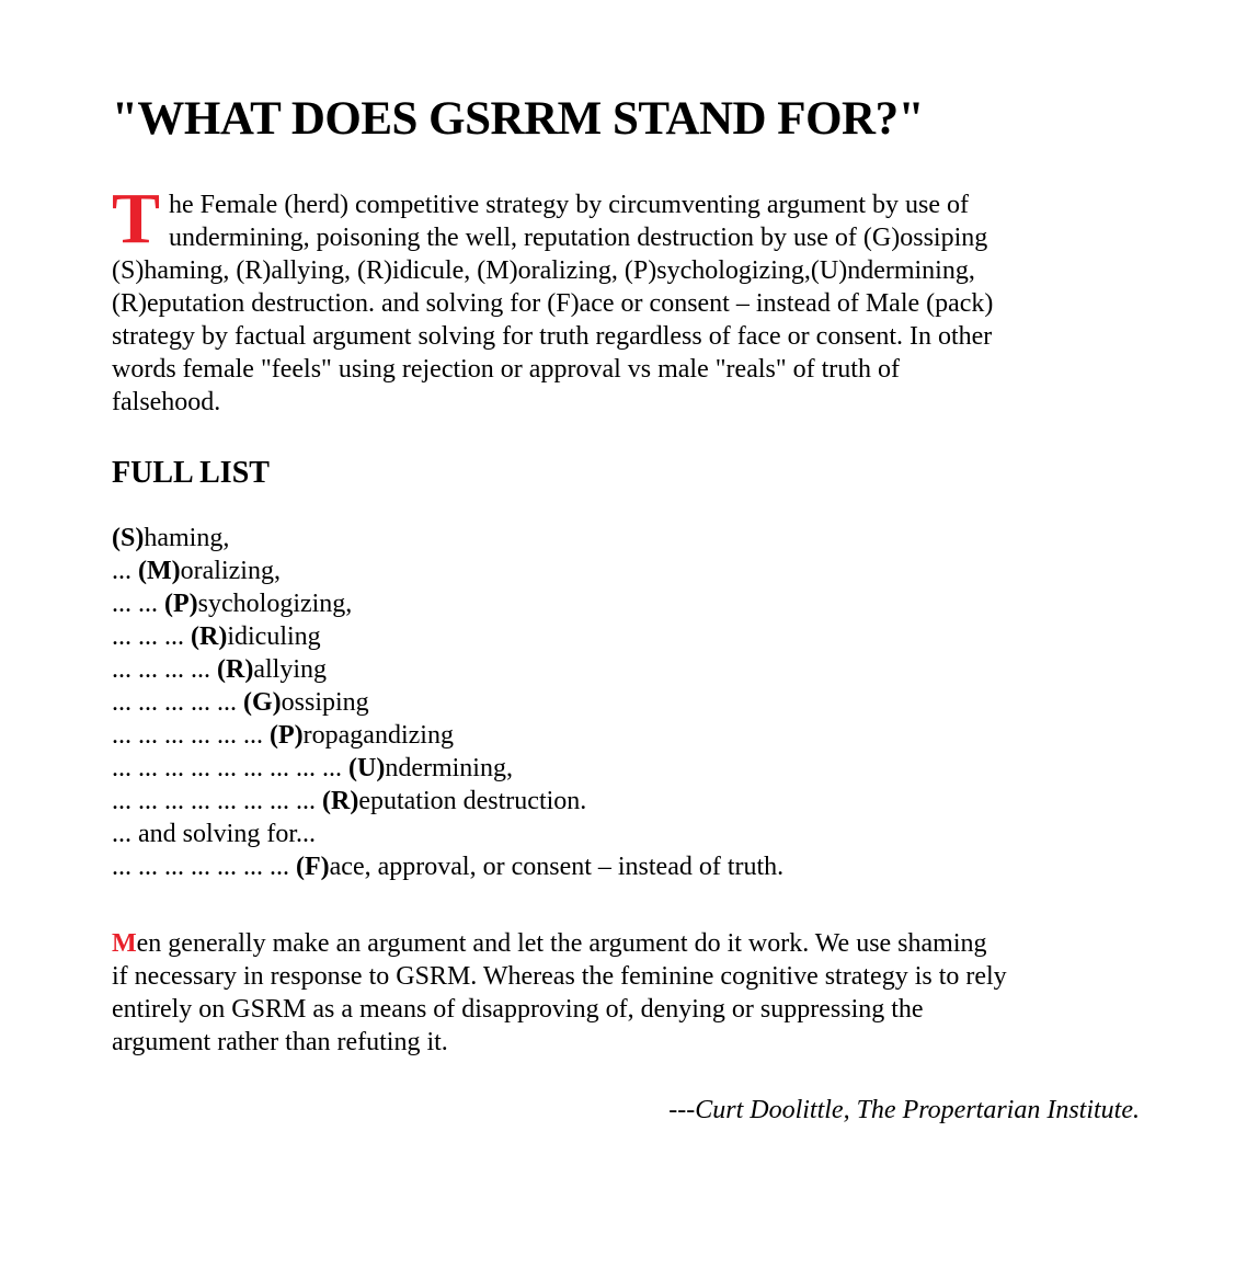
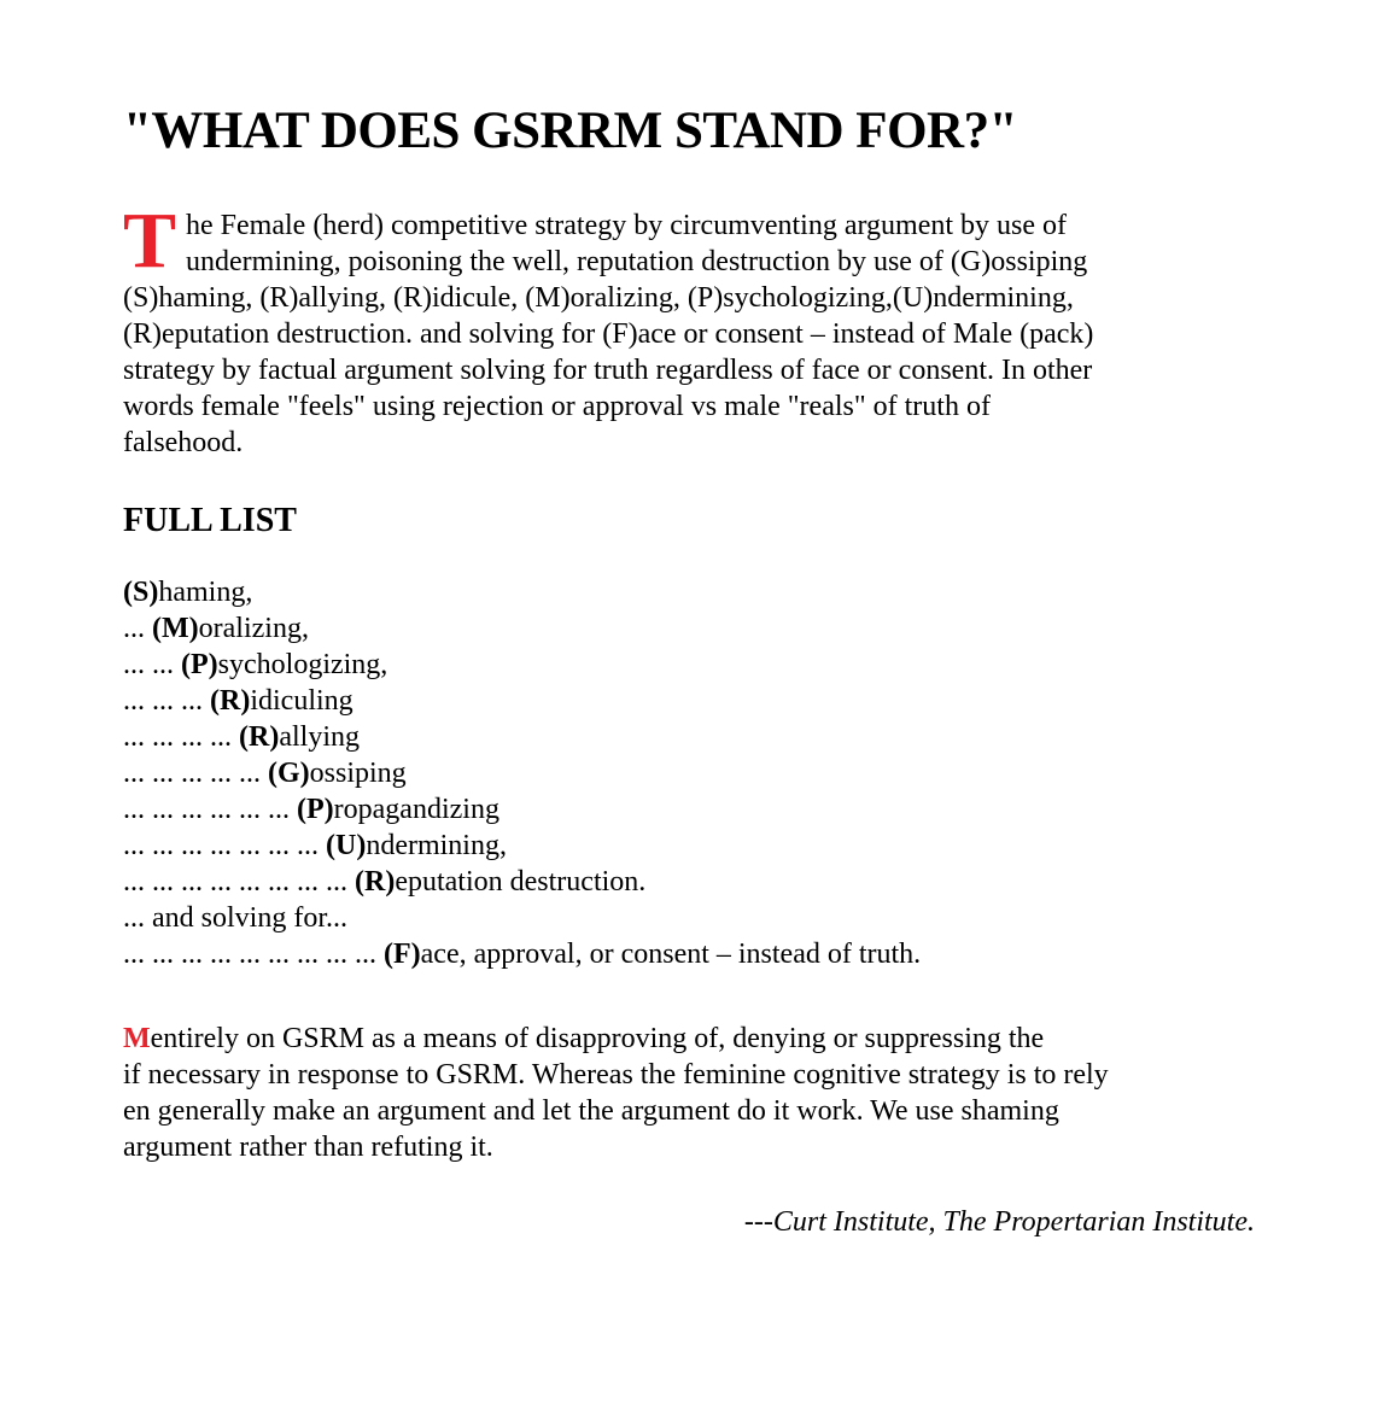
  "WHAT DOES GSRRM STAND FOR?"
  T
  he Female (herd) competitive strategy by circumventing argument by use of
  undermining, poisoning the well, reputation destruction by use of (G)ossiping
  (S)haming, (R)allying, (R)idicule, (M)oralizing, (P)sychologizing,(U)ndermining,
  (R)eputation destruction. and solving for (F)ace or consent – instead of Male (pack)
  strategy by factual argument solving for truth regardless of face or consent. In other
  words female "feels" using rejection or approval vs male "reals" of truth of
  falsehood.
  FULL LIST
  (S)haming,
  ... (M)oralizing,
  ... ... (P)sychologizing,
  ... ... ... (R)idiculing
  ... ... ... ... (R)allying
  ... ... ... ... ... (G)ossiping
  ... ... ... ... ... ... (P)ropagandizing
- ... ... ... ... ... ... ... ... ... (U)ndermining,
+ ... ... ... ... ... ... ... (U)ndermining,
  ... ... ... ... ... ... ... ... (R)eputation destruction.
  ... and solving for...
- ... ... ... ... ... ... ... (F)ace, approval, or consent – instead of truth.
+ ... ... ... ... ... ... ... ... ... (F)ace, approval, or consent – instead of truth.
- Men generally make an argument and let the argument do it work. We use shaming
+ Mentirely on GSRM as a means of disapproving of, denying or suppressing the
  if necessary in response to GSRM. Whereas the feminine cognitive strategy is to rely
- entirely on GSRM as a means of disapproving of, denying or suppressing the
+ en generally make an argument and let the argument do it work. We use shaming
  argument rather than refuting it.
- ---Curt Doolittle, The Propertarian Institute.
+ ---Curt Institute, The Propertarian Institute.
